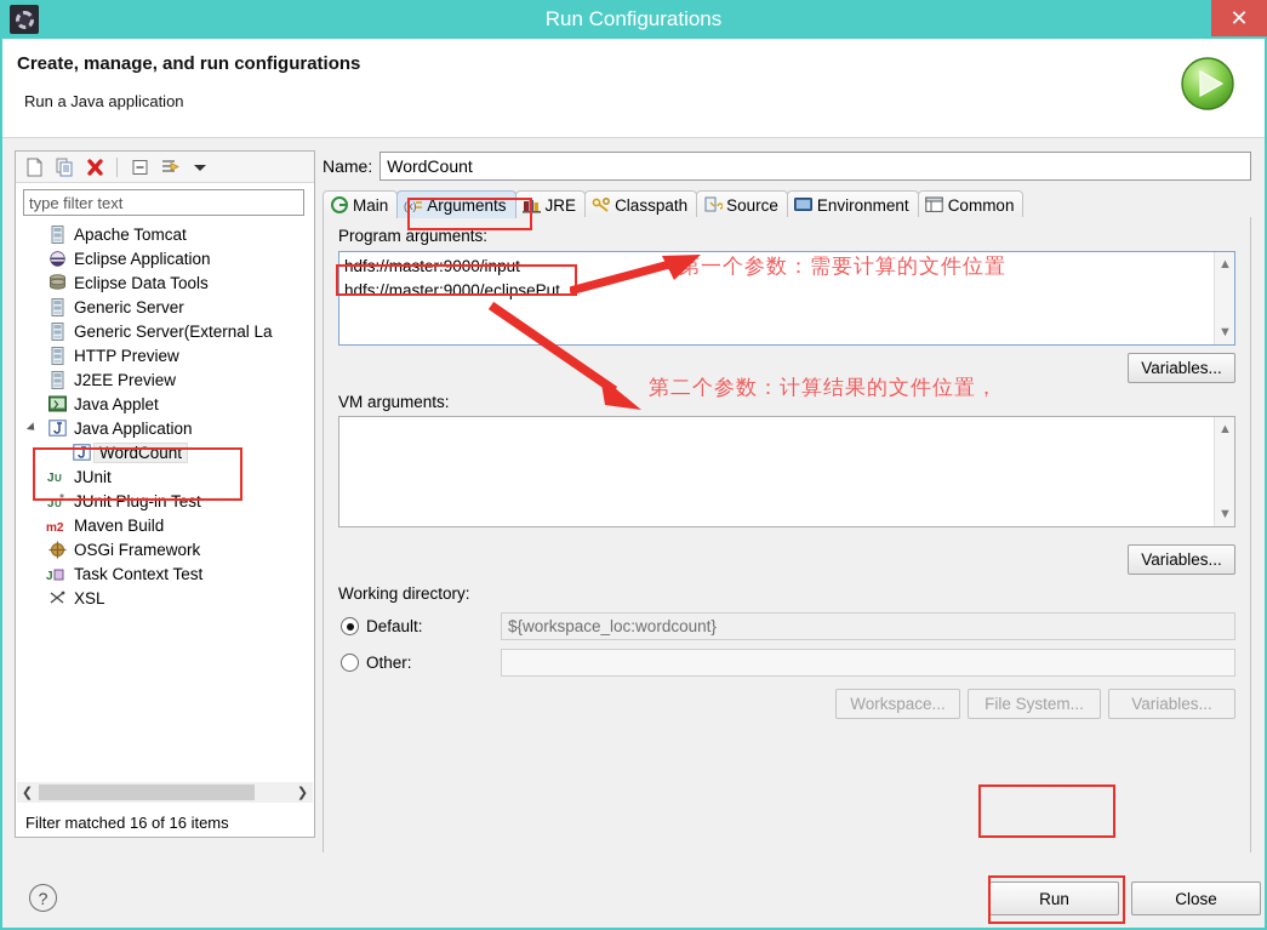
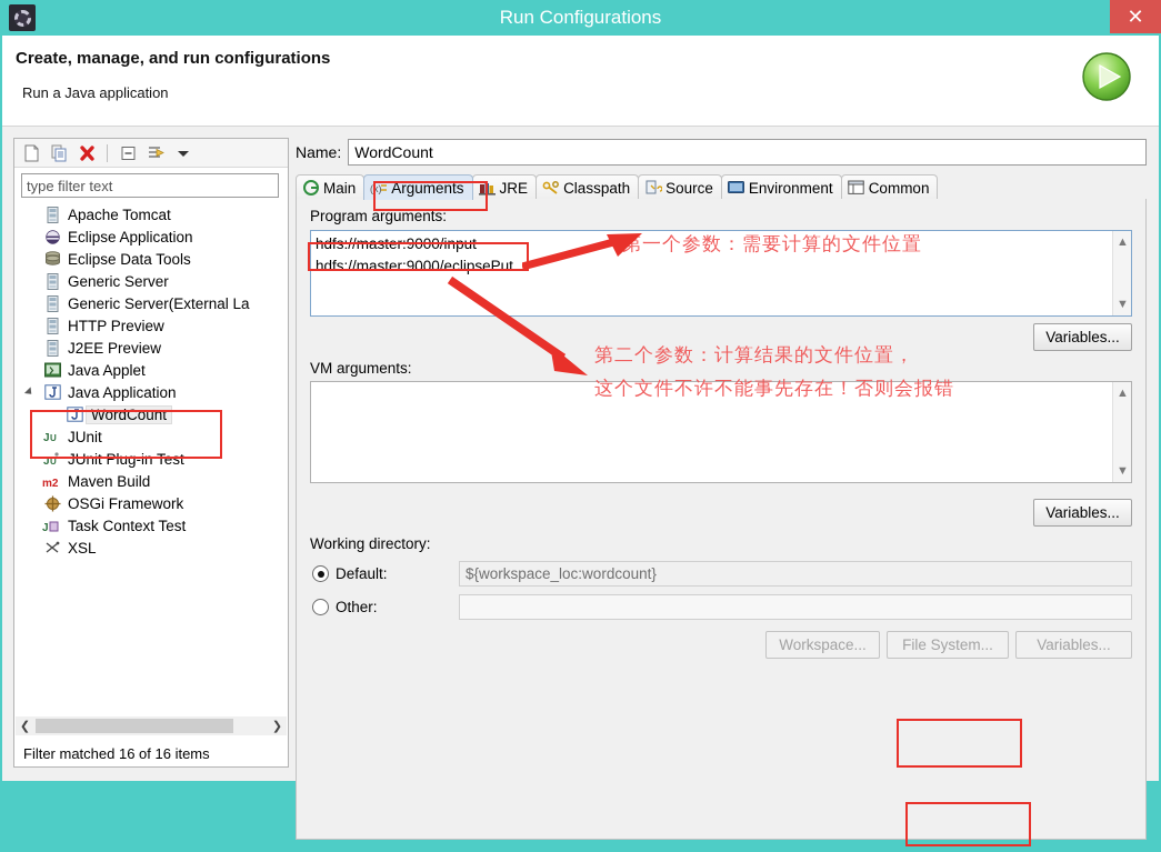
  Run Configurations
  ✕
  Create, manage, and run configurations
  Run a Java application
  type filter text
  Apache Tomcat
  Eclipse Application
  Eclipse Data Tools
  Generic Server
  Generic Server(External La
  HTTP Preview
  J2EE Preview
  Java Applet
  Java Application
  WordCount
  J
  U
  JUnit
  J
  U
  JUnit Plug-in Test
  m2
  Maven Build
  OSGi Framework
  J
  Task Context Test
  XSL
  ❮
  ❯
  Filter matched 16 of 16 items
  Name:
  WordCount
  Main
  (x)
  Arguments
  JRE
  Classpath
  Source
  Environment
  Common
  Program arguments:
  hdfs://master:9000/input
  hdfs://master:9000/eclipsePut
  ▲
  ▼
  Variables...
  VM arguments:
  ▲
  ▼
  Variables...
  Working directory:
  Default:
  ${workspace_loc:wordcount}
  Other:
  Workspace...
  File System...
  Variables...
- ?
- Run
- Close
  第一个参数：需要计算的文件位置
  第二个参数：计算结果的文件位置，
+ 这个文件不许不能事先存在！否则会报错
